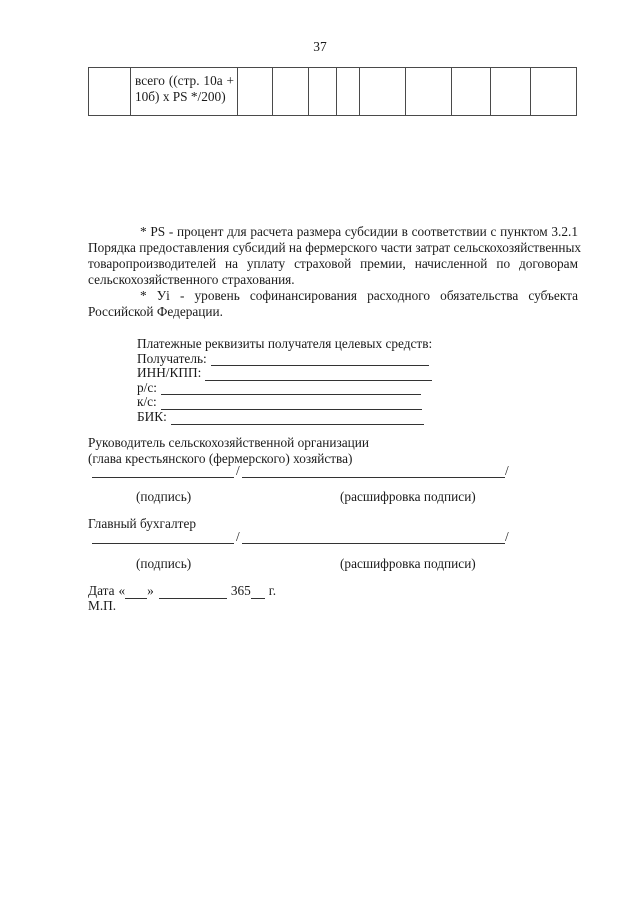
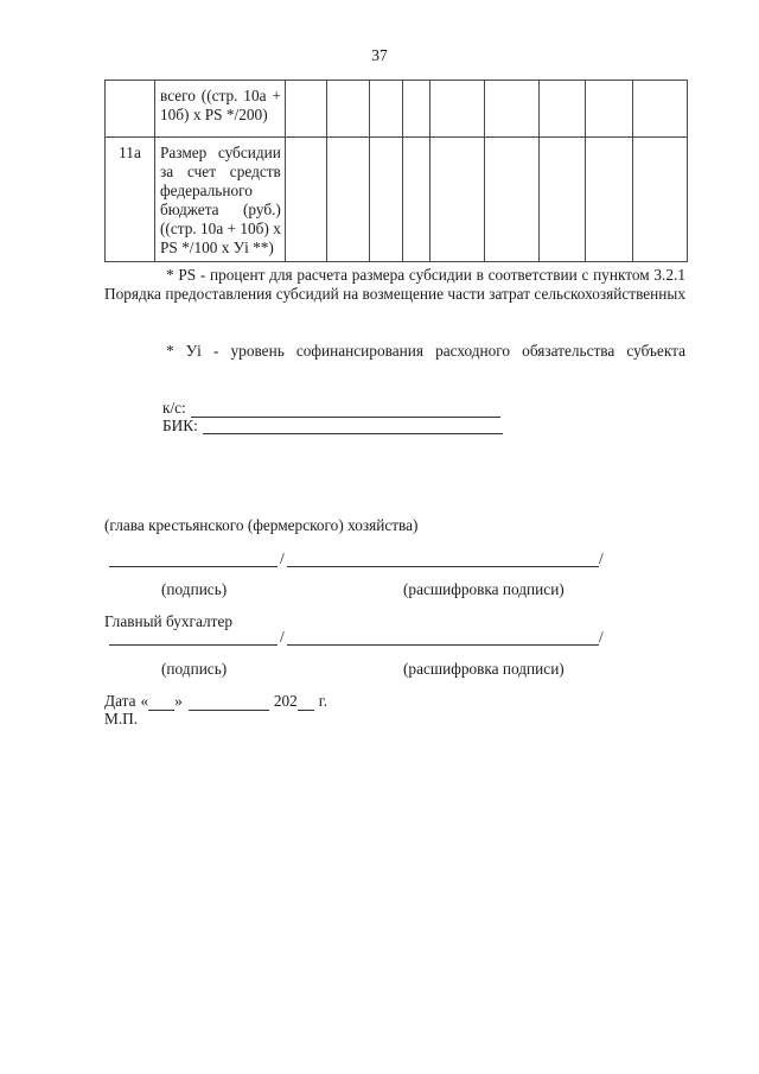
  37
  	всего ((стр. 10а + 10б) х PS */200)
+ 11а	Размер субсидии за счет средств федерального бюджета (руб.) ((стр. 10а + 10б) х PS */100 х Уi **)
  * PS - процент для расчета размера субсидии в соответствии с пунктом 3.2.1
- Порядка предоставления субсидий на фермерского части затрат сельскохозяйственных
+ Порядка предоставления субсидий на возмещение части затрат сельскохозяйственных
- товаропроизводителей на уплату страховой премии, начисленной по договорам
- сельскохозяйственного страхования.
  * Уi - уровень софинансирования расходного обязательства субъекта
- Российской Федерации.
- Платежные реквизиты получателя целевых средств:
- Получатель:
- ИНН/КПП:
- р/с:
  к/с:
  БИК:
- Руководитель сельскохозяйственной организации
  (глава крестьянского (фермерского) хозяйства)
  /
  /
  (подпись)
  (расшифровка подписи)
  Главный бухгалтер
  /
  /
  (подпись)
  (расшифровка подписи)
  Дата
  «
  »
- 365
+ 202
  г.
  М.П.
